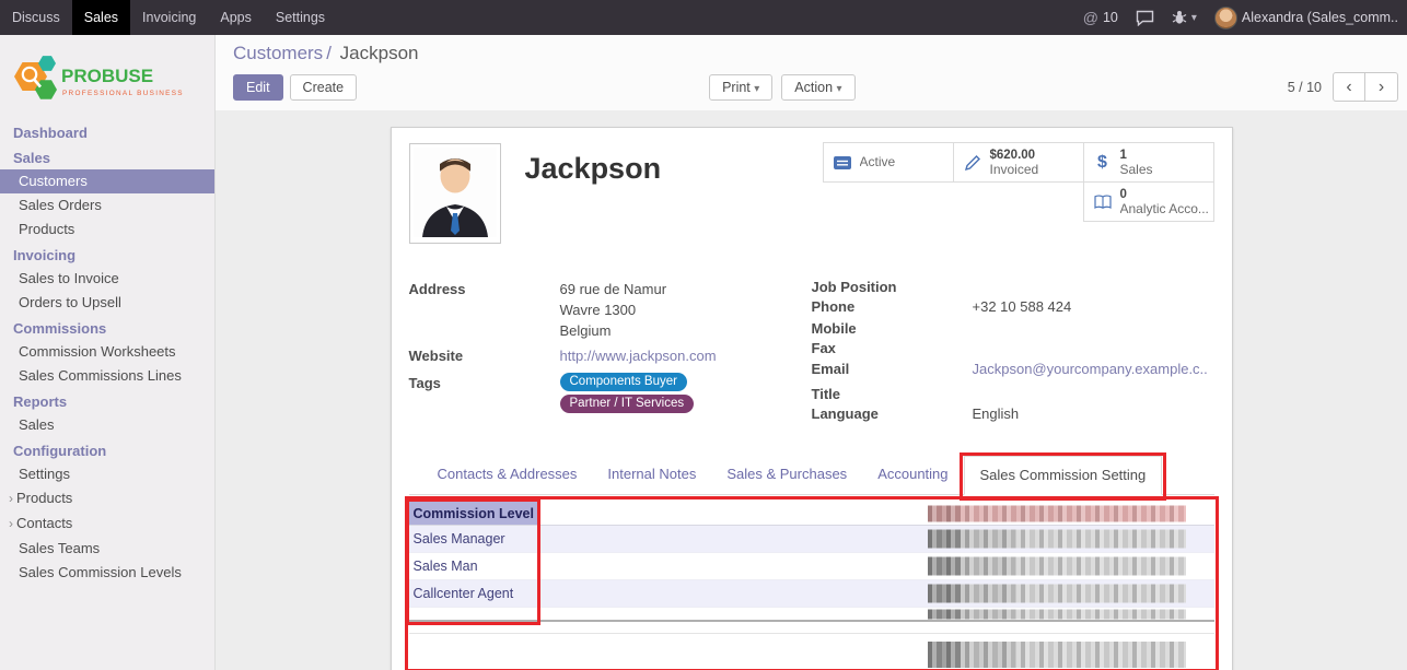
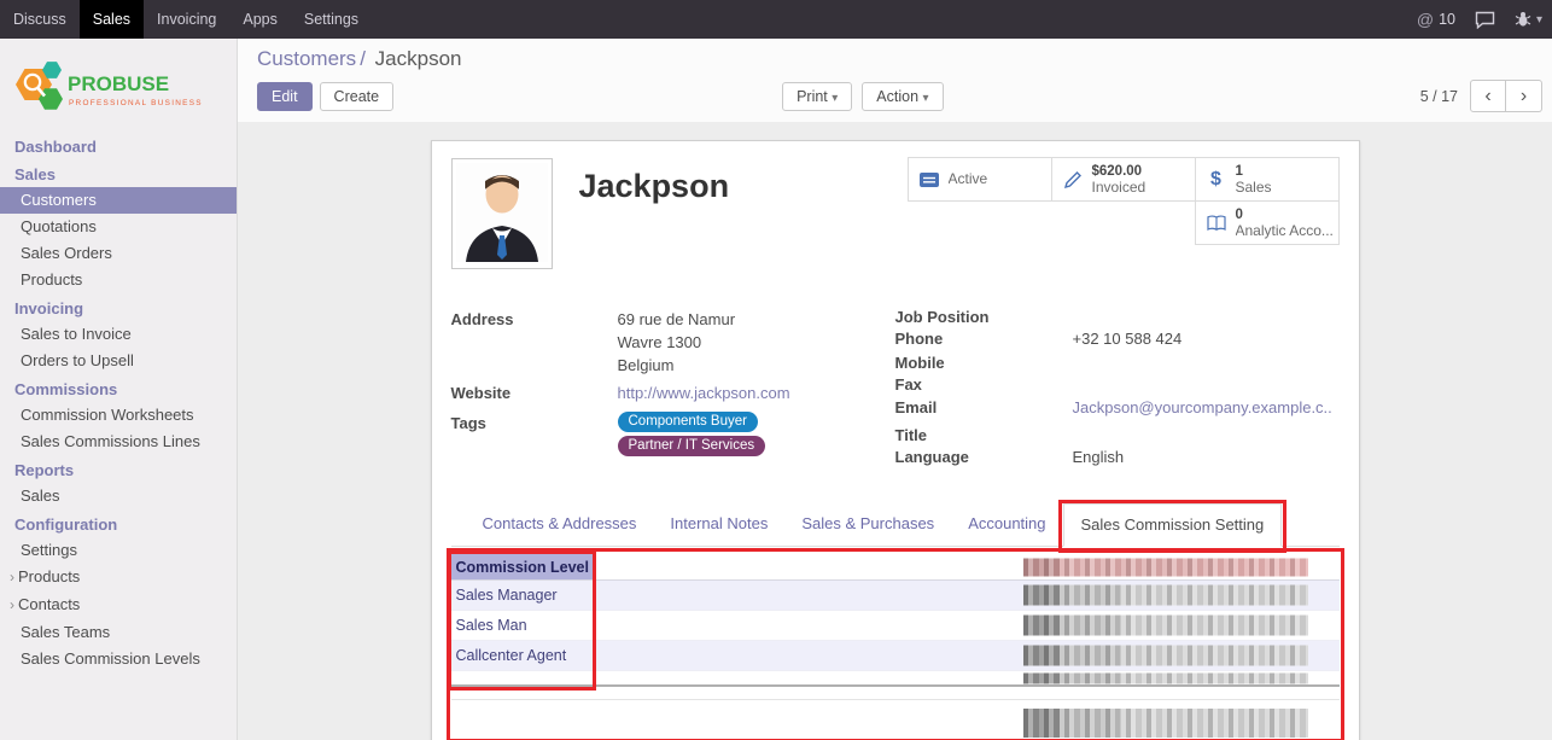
  Discuss
  Sales
  Invoicing
  Apps
  Settings
  @
  10
  ▾
- Alexandra (Sales_comm..
  PROBUSE
  Dashboard
  Sales
  Customers
+ Quotations
  Sales Orders
  Products
  Invoicing
  Sales to Invoice
  Orders to Upsell
  Commissions
  Commission Worksheets
  Sales Commissions Lines
  Reports
  Sales
  Configuration
  Settings
  › Products
  › Contacts
  Sales Teams
  Sales Commission Levels
  Customers / Jackpson
  Edit
  Create
  Print ▾
  Action ▾
- 5 / 10
+ 5 / 17
  ‹
  ›
  Jackpson
  Active
  $620.00
  Invoiced
  $
  1
  Sales
  0
  Analytic Acco...
  Address
  69 rue de Namur
  Wavre 1300
  Belgium
  Website
  http://www.jackpson.com
  Tags
  Components Buyer
  Partner / IT Services
  Job Position
  Phone
  +32 10 588 424
  Mobile
  Fax
  Email
  Jackpson@yourcompany.example.c..
  Title
  Language
  English
  Contacts & Addresses
  Internal Notes
  Sales & Purchases
  Accounting
  Sales Commission Setting
  Commission Level
  Sales Manager
  Sales Man
  Callcenter Agent
